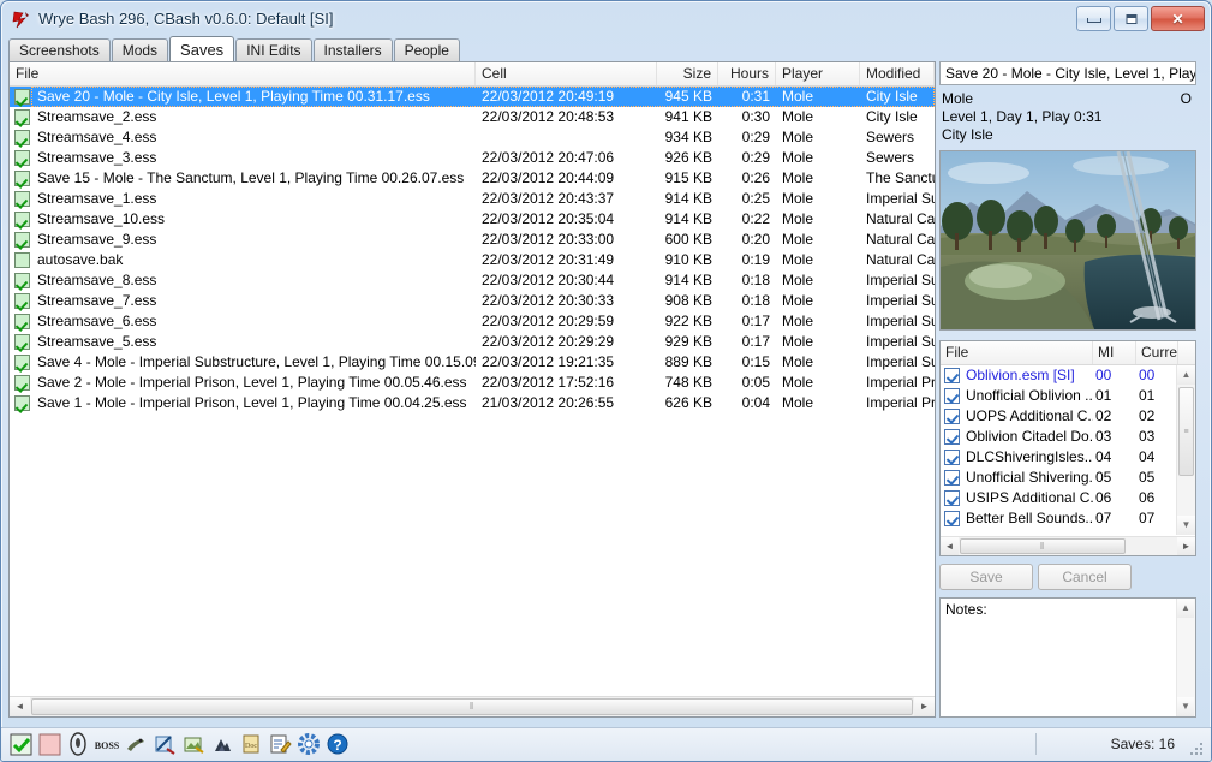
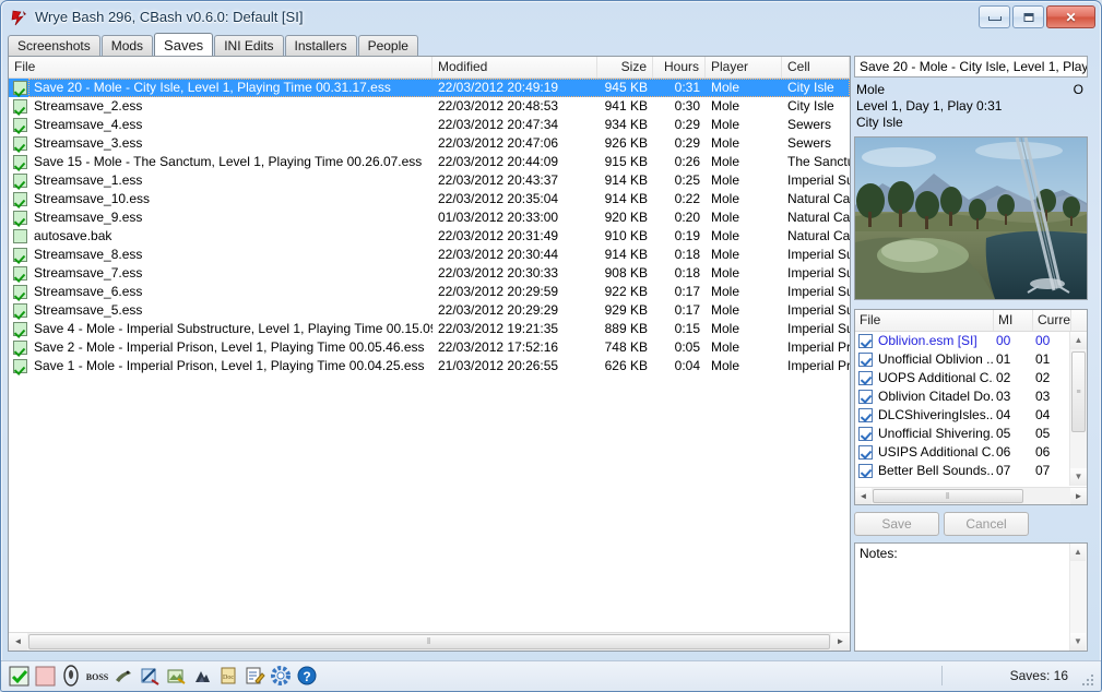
  Wrye Bash 296, CBash v0.6.0: Default [SI]
  ✕
  Screenshots
  Mods
  Saves
  INI Edits
  Installers
  People
  File
- Cell
+ Modified
  Size
  Hours
  Player
- Modified
+ Cell
  Save 20 - Mole - City Isle, Level 1, Playing Time 00.31.17.ess
  22/03/2012 20:49:19
  945 KB
  0:31
  Mole
  City Isle
  Streamsave_2.ess
  22/03/2012 20:48:53
  941 KB
  0:30
  Mole
  City Isle
  Streamsave_4.ess
+ 22/03/2012 20:47:34
  934 KB
  0:29
  Mole
  Sewers
  Streamsave_3.ess
  22/03/2012 20:47:06
  926 KB
  0:29
  Mole
  Sewers
  Save 15 - Mole - The Sanctum, Level 1, Playing Time 00.26.07.ess
  22/03/2012 20:44:09
  915 KB
  0:26
  Mole
  The Sanct
  Streamsave_1.ess
  22/03/2012 20:43:37
  914 KB
  0:25
  Mole
  Imperial S
  Streamsave_10.ess
  22/03/2012 20:35:04
  914 KB
  0:22
  Mole
  Natural Ca
  Streamsave_9.ess
- 22/03/2012 20:33:00
+ 01/03/2012 20:33:00
- 600 KB
+ 920 KB
  0:20
  Mole
  Natural Ca
  autosave.bak
  22/03/2012 20:31:49
  910 KB
  0:19
  Mole
  Natural Ca
  Streamsave_8.ess
  22/03/2012 20:30:44
  914 KB
  0:18
  Mole
  Imperial S
  Streamsave_7.ess
  22/03/2012 20:30:33
  908 KB
  0:18
  Mole
  Imperial S
  Streamsave_6.ess
  22/03/2012 20:29:59
  922 KB
  0:17
  Mole
  Imperial S
  Streamsave_5.ess
  22/03/2012 20:29:29
  929 KB
  0:17
  Mole
  Imperial S
  Save 4 - Mole - Imperial Substructure, Level 1, Playing Time 00.15.0
  22/03/2012 19:21:35
  889 KB
  0:15
  Mole
  Imperial S
  Save 2 - Mole - Imperial Prison, Level 1, Playing Time 00.05.46.ess
  22/03/2012 17:52:16
  748 KB
  0:05
  Mole
  Imperial Pr
  Save 1 - Mole - Imperial Prison, Level 1, Playing Time 00.04.25.ess
  21/03/2012 20:26:55
  626 KB
  0:04
  Mole
  Imperial Pr
  ◄
  ‖
  ►
  Save 20 - Mole - City Isle, Level 1, Play
  Mole
  O
  Level 1, Day 1, Play 0:31
  City Isle
  File
  MI
  Curre
  Oblivion.esm [SI]
  00
  00
  Unofficial Oblivion ..
  01
  01
  UOPS Additional C.
  02
  02
  Oblivion Citadel Do.
  03
  03
  DLCShiveringIsles..
  04
  04
  Unofficial Shivering.
  05
  05
  USIPS Additional C.
  06
  06
  Better Bell Sounds..
  07
  07
  ▲
  ▼
  ◄
  ‖
  ►
  Save
  Cancel
  Notes:
  ▲
  ▼
  BOSS
  ?
  Saves: 16
